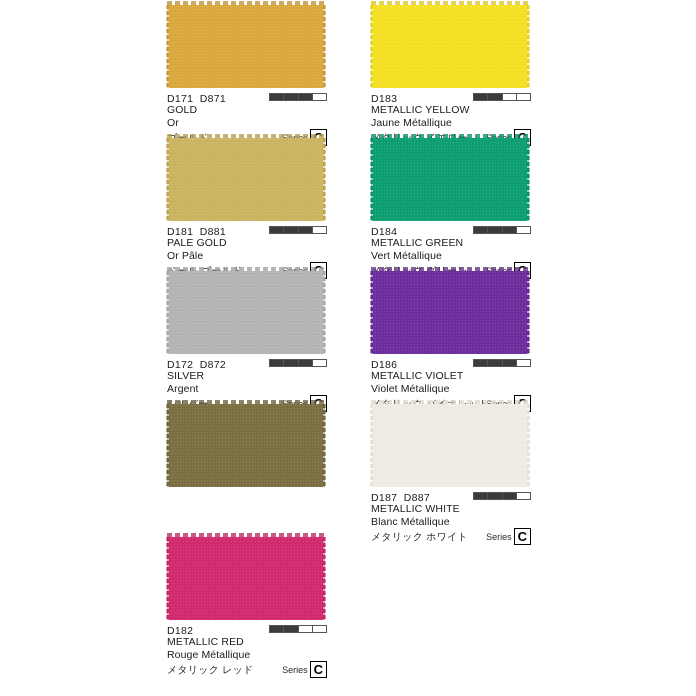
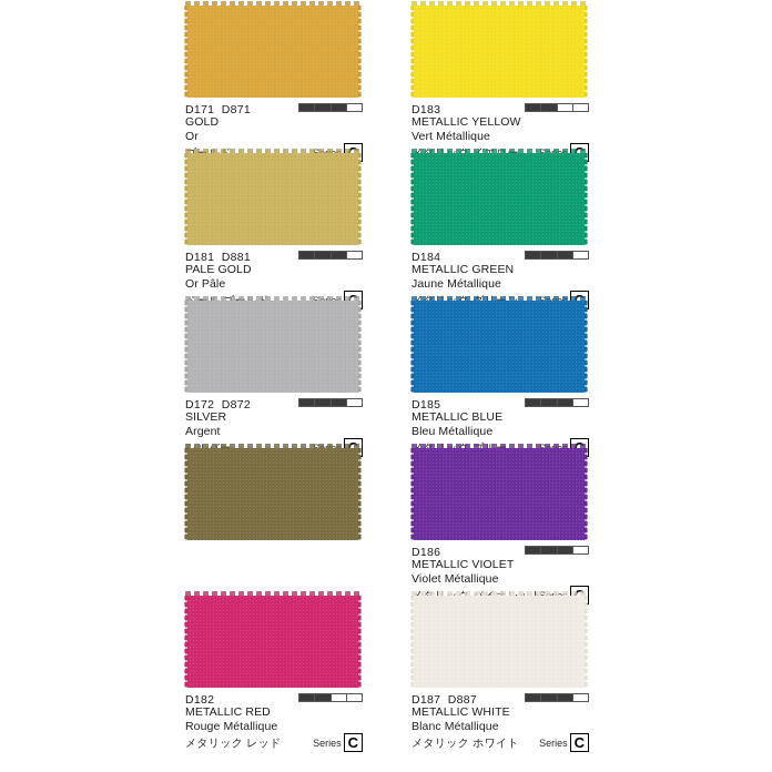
  D171 D871
  GOLD
  Or
  D181 D881
  PALE GOLD
  Or Pâle
  D172 D872
  SILVER
  Argent
  D182
  METALLIC RED
  Rouge Métallique
  メタリック レッド
  Series
  C
  D183
  METALLIC YELLOW
- Jaune Métallique
+ Vert Métallique
  D184
  METALLIC GREEN
- Vert Métallique
+ Jaune Métallique
+ D185
+ METALLIC BLUE
+ Bleu Métallique
  D186
  METALLIC VIOLET
  Violet Métallique
  D187 D887
  METALLIC WHITE
  Blanc Métallique
  メタリック ホワイト
  Series
  C
